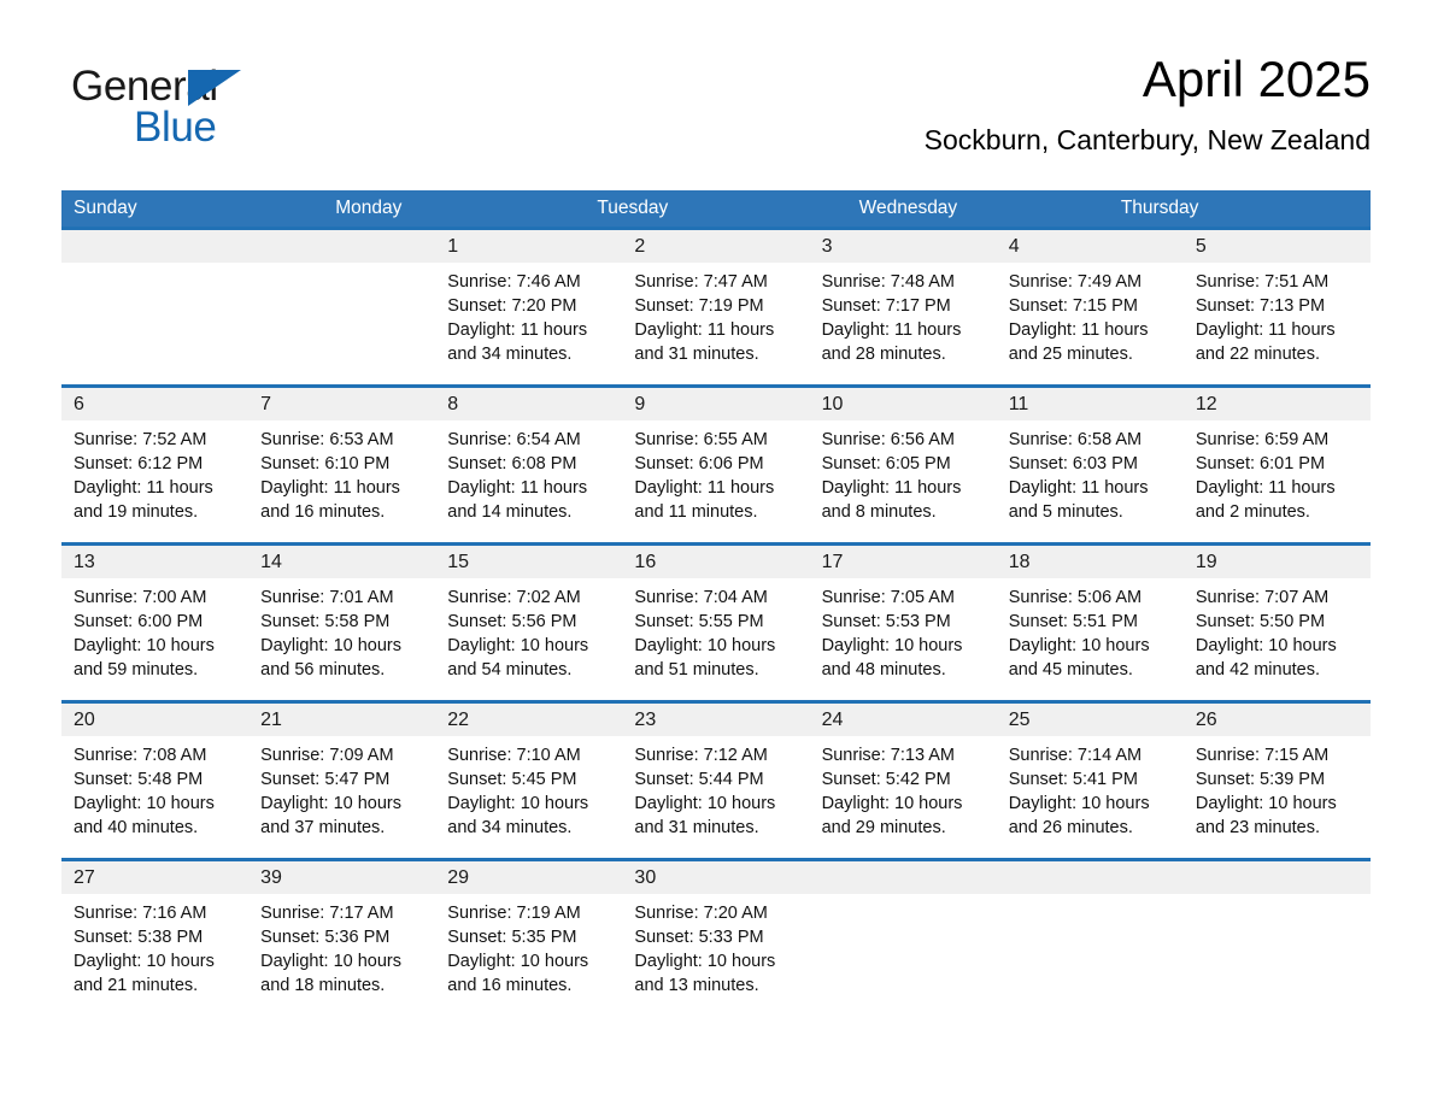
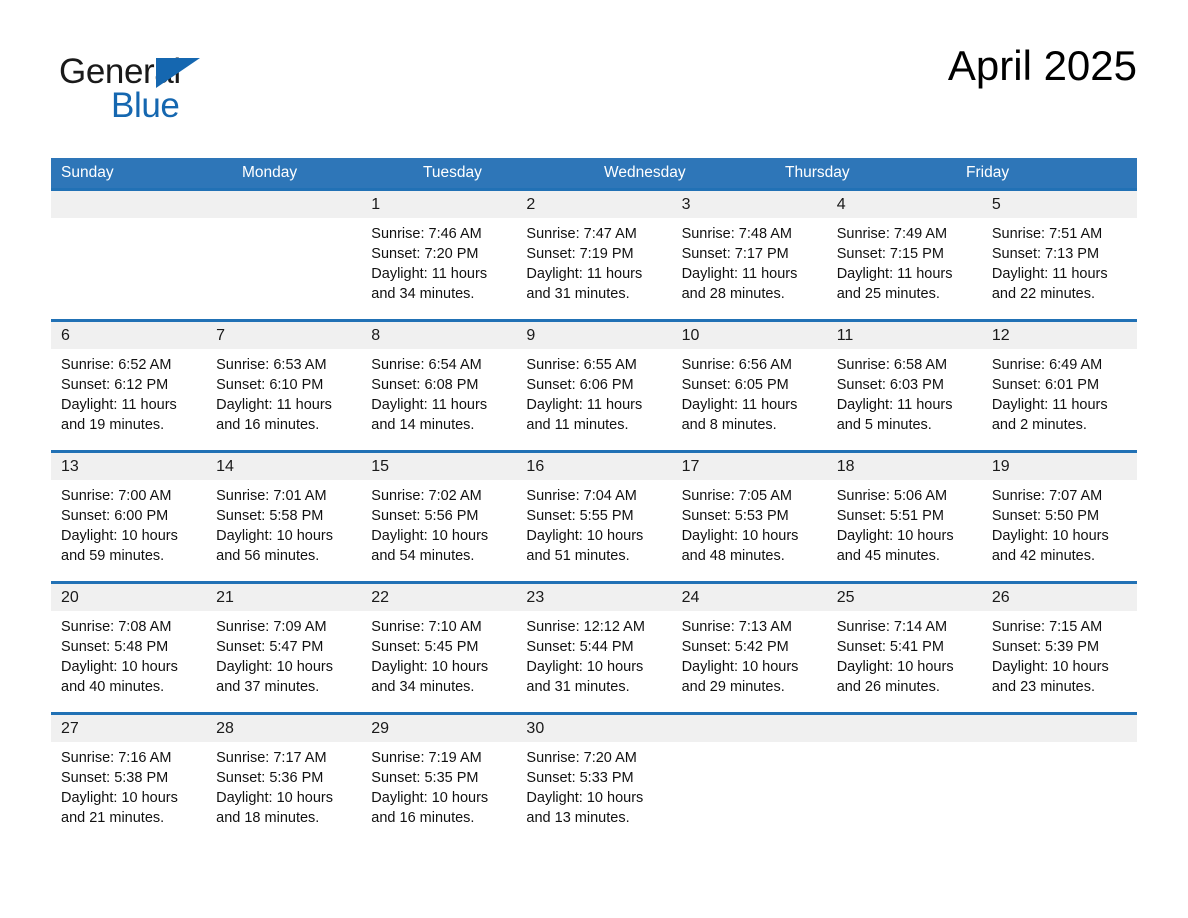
  General
  Blue
  April 2025
- Sockburn, Canterbury, New Zealand
  Sunday
  Monday
  Tuesday
  Wednesday
  Thursday
+ Friday
  1
  Sunrise: 7:46 AM
  Sunset: 7:20 PM
  Daylight: 11 hours
  and 34 minutes.
  2
  Sunrise: 7:47 AM
  Sunset: 7:19 PM
  Daylight: 11 hours
  and 31 minutes.
  3
  Sunrise: 7:48 AM
  Sunset: 7:17 PM
  Daylight: 11 hours
  and 28 minutes.
  4
  Sunrise: 7:49 AM
  Sunset: 7:15 PM
  Daylight: 11 hours
  and 25 minutes.
  5
  Sunrise: 7:51 AM
  Sunset: 7:13 PM
  Daylight: 11 hours
  and 22 minutes.
  6
- Sunrise: 7:52 AM
+ Sunrise: 6:52 AM
  Sunset: 6:12 PM
  Daylight: 11 hours
  and 19 minutes.
  7
  Sunrise: 6:53 AM
  Sunset: 6:10 PM
  Daylight: 11 hours
  and 16 minutes.
  8
  Sunrise: 6:54 AM
  Sunset: 6:08 PM
  Daylight: 11 hours
  and 14 minutes.
  9
  Sunrise: 6:55 AM
  Sunset: 6:06 PM
  Daylight: 11 hours
  and 11 minutes.
  10
  Sunrise: 6:56 AM
  Sunset: 6:05 PM
  Daylight: 11 hours
  and 8 minutes.
  11
  Sunrise: 6:58 AM
  Sunset: 6:03 PM
  Daylight: 11 hours
  and 5 minutes.
  12
- Sunrise: 6:59 AM
+ Sunrise: 6:49 AM
  Sunset: 6:01 PM
  Daylight: 11 hours
  and 2 minutes.
  13
  Sunrise: 7:00 AM
  Sunset: 6:00 PM
  Daylight: 10 hours
  and 59 minutes.
  14
  Sunrise: 7:01 AM
  Sunset: 5:58 PM
  Daylight: 10 hours
  and 56 minutes.
  15
  Sunrise: 7:02 AM
  Sunset: 5:56 PM
  Daylight: 10 hours
  and 54 minutes.
  16
  Sunrise: 7:04 AM
  Sunset: 5:55 PM
  Daylight: 10 hours
  and 51 minutes.
  17
  Sunrise: 7:05 AM
  Sunset: 5:53 PM
  Daylight: 10 hours
  and 48 minutes.
  18
  Sunrise: 5:06 AM
  Sunset: 5:51 PM
  Daylight: 10 hours
  and 45 minutes.
  19
  Sunrise: 7:07 AM
  Sunset: 5:50 PM
  Daylight: 10 hours
  and 42 minutes.
  20
  Sunrise: 7:08 AM
  Sunset: 5:48 PM
  Daylight: 10 hours
  and 40 minutes.
  21
  Sunrise: 7:09 AM
  Sunset: 5:47 PM
  Daylight: 10 hours
  and 37 minutes.
  22
  Sunrise: 7:10 AM
  Sunset: 5:45 PM
  Daylight: 10 hours
  and 34 minutes.
  23
- Sunrise: 7:12 AM
+ Sunrise: 12:12 AM
  Sunset: 5:44 PM
  Daylight: 10 hours
  and 31 minutes.
  24
  Sunrise: 7:13 AM
  Sunset: 5:42 PM
  Daylight: 10 hours
  and 29 minutes.
  25
  Sunrise: 7:14 AM
  Sunset: 5:41 PM
  Daylight: 10 hours
  and 26 minutes.
  26
  Sunrise: 7:15 AM
  Sunset: 5:39 PM
  Daylight: 10 hours
  and 23 minutes.
  27
  Sunrise: 7:16 AM
  Sunset: 5:38 PM
  Daylight: 10 hours
  and 21 minutes.
- 39
+ 28
  Sunrise: 7:17 AM
  Sunset: 5:36 PM
  Daylight: 10 hours
  and 18 minutes.
  29
  Sunrise: 7:19 AM
  Sunset: 5:35 PM
  Daylight: 10 hours
  and 16 minutes.
  30
  Sunrise: 7:20 AM
  Sunset: 5:33 PM
  Daylight: 10 hours
  and 13 minutes.
